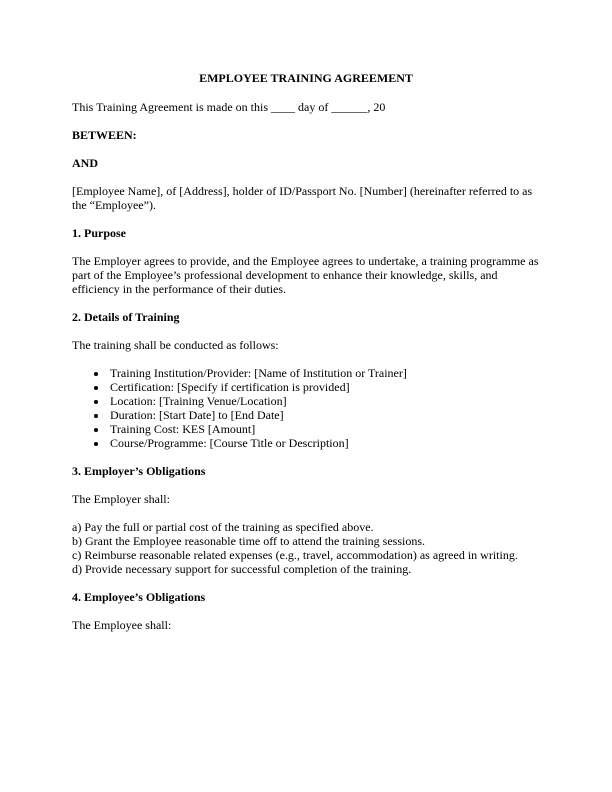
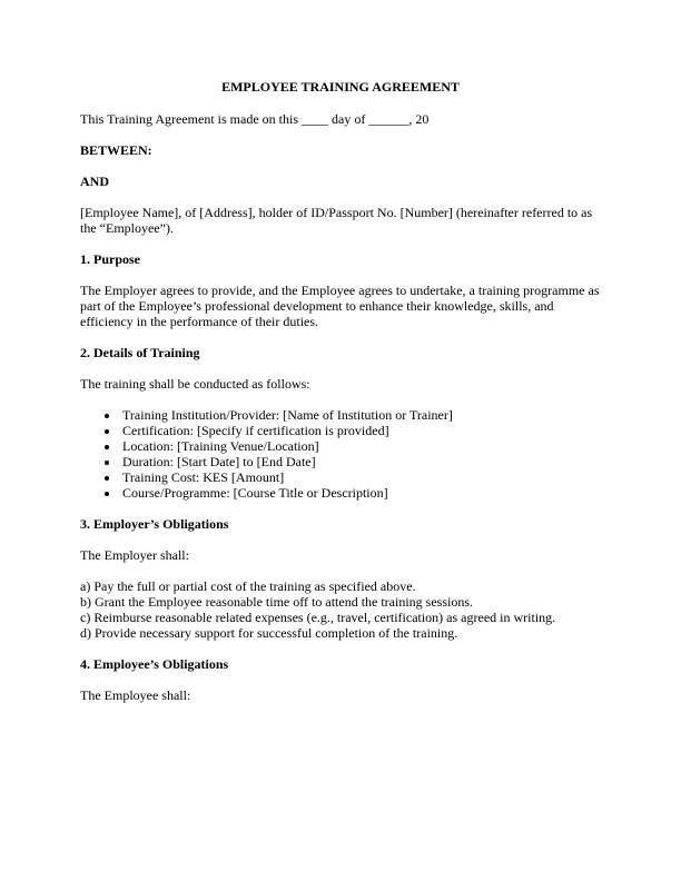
  EMPLOYEE TRAINING AGREEMENT
  This Training Agreement is made on this ____ day of ______, 20
  BETWEEN:
  AND
  [Employee Name], of [Address], holder of ID/Passport No. [Number] (hereinafter referred to as the “Employee”).
  1. Purpose
  The Employer agrees to provide, and the Employee agrees to undertake, a training programme as part of the Employee’s professional development to enhance their knowledge, skills, and efficiency in the performance of their duties.
  2. Details of Training
  The training shall be conducted as follows:
  Training Institution/Provider: [Name of Institution or Trainer]
  Certification: [Specify if certification is provided]
  Location: [Training Venue/Location]
  Duration: [Start Date] to [End Date]
  Training Cost: KES [Amount]
  Course/Programme: [Course Title or Description]
  3. Employer’s Obligations
  The Employer shall:
  a) Pay the full or partial cost of the training as specified above.
  b) Grant the Employee reasonable time off to attend the training sessions.
- c) Reimburse reasonable related expenses (e.g., travel, accommodation) as agreed in writing.
+ c) Reimburse reasonable related expenses (e.g., travel, certification) as agreed in writing.
  d) Provide necessary support for successful completion of the training.
  4. Employee’s Obligations
  The Employee shall:
